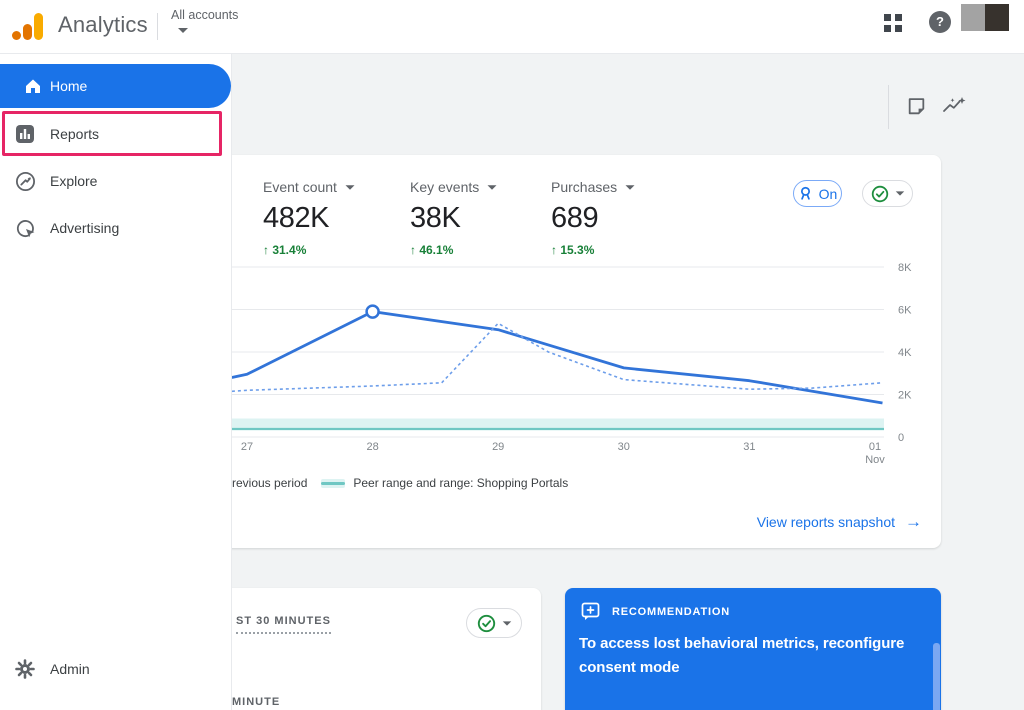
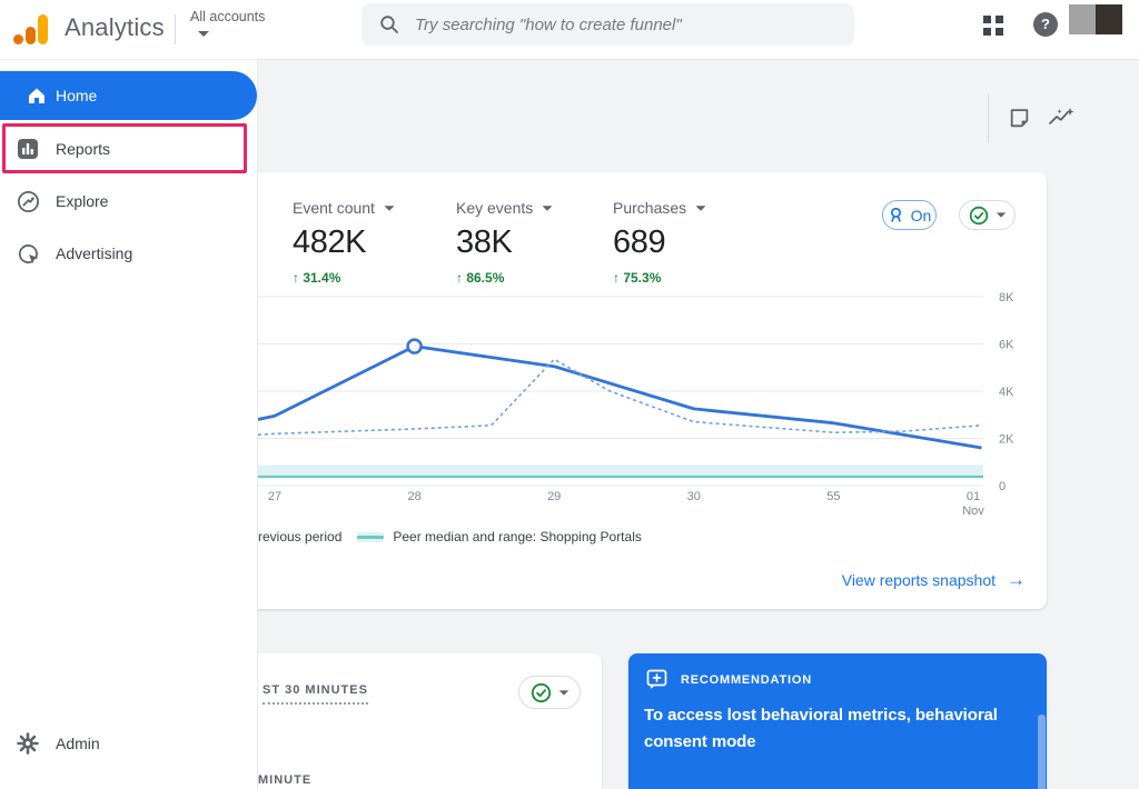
  Analytics
  All accounts
+ Try searching "how to create funnel"
  ?
  Home
  Reports
  Explore
  Advertising
  Admin
  Event count
  482K
  ↑ 31.4%
  Key events
  38K
- ↑ 46.1%
+ ↑ 86.5%
  Purchases
  689
- ↑ 15.3%
+ ↑ 75.3%
  On
  8K
  6K
  4K
  2K
  0
  27
  28
  29
  30
- 31
+ 55
  01
  Nov
  revious period
- Peer range and range: Shopping Portals
+ Peer median and range: Shopping Portals
  View reports snapshot
  →
  ST 30 MINUTES
  MINUTE
  RECOMMENDATION
- To access lost behavioral metrics, reconfigure consent mode
+ To access lost behavioral metrics, behavioral consent mode
